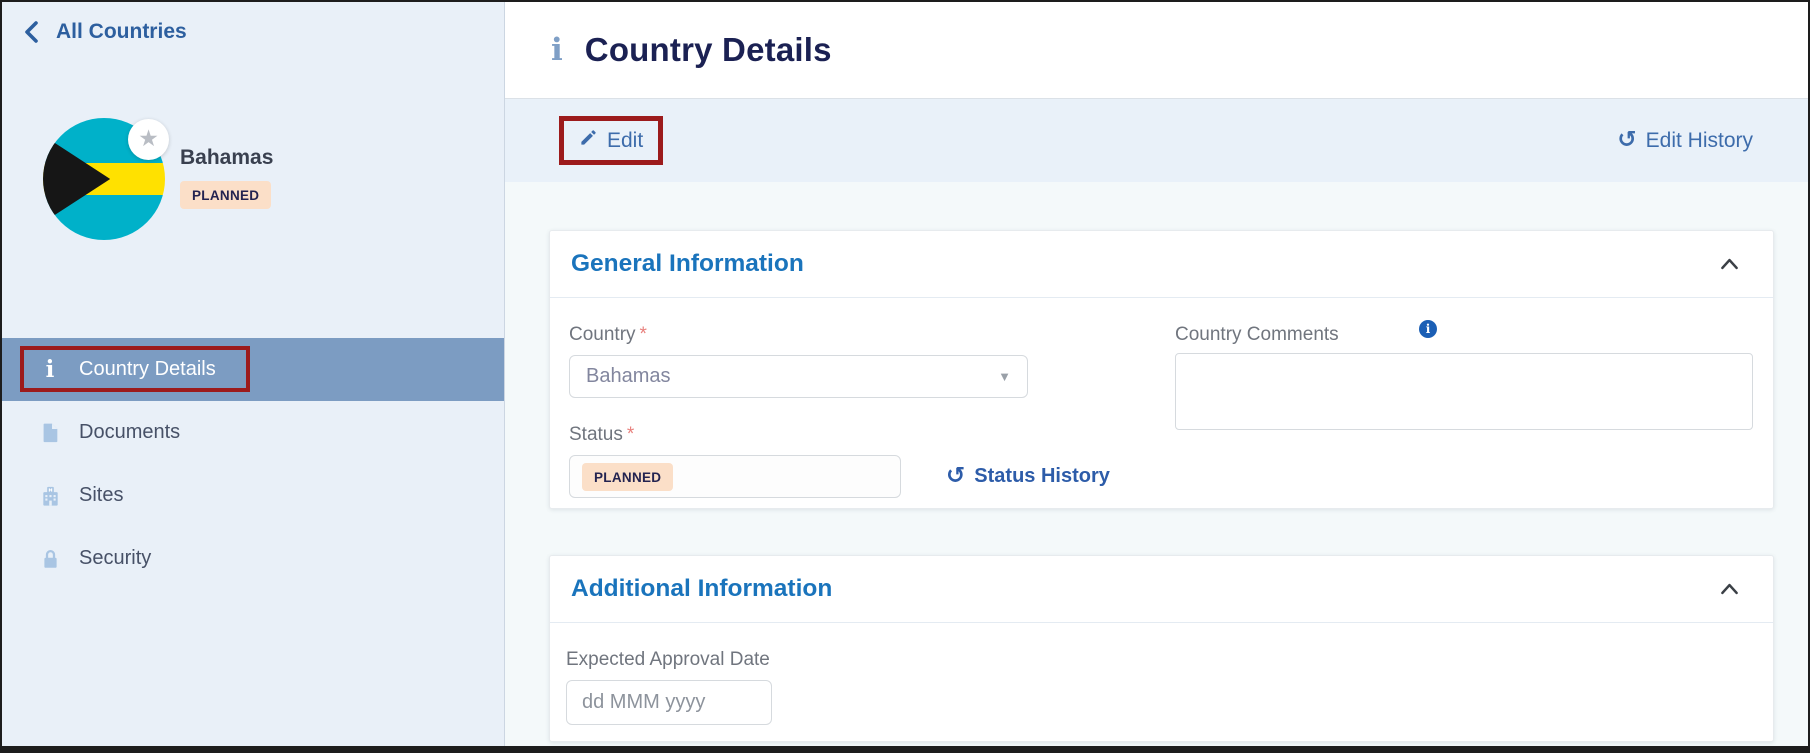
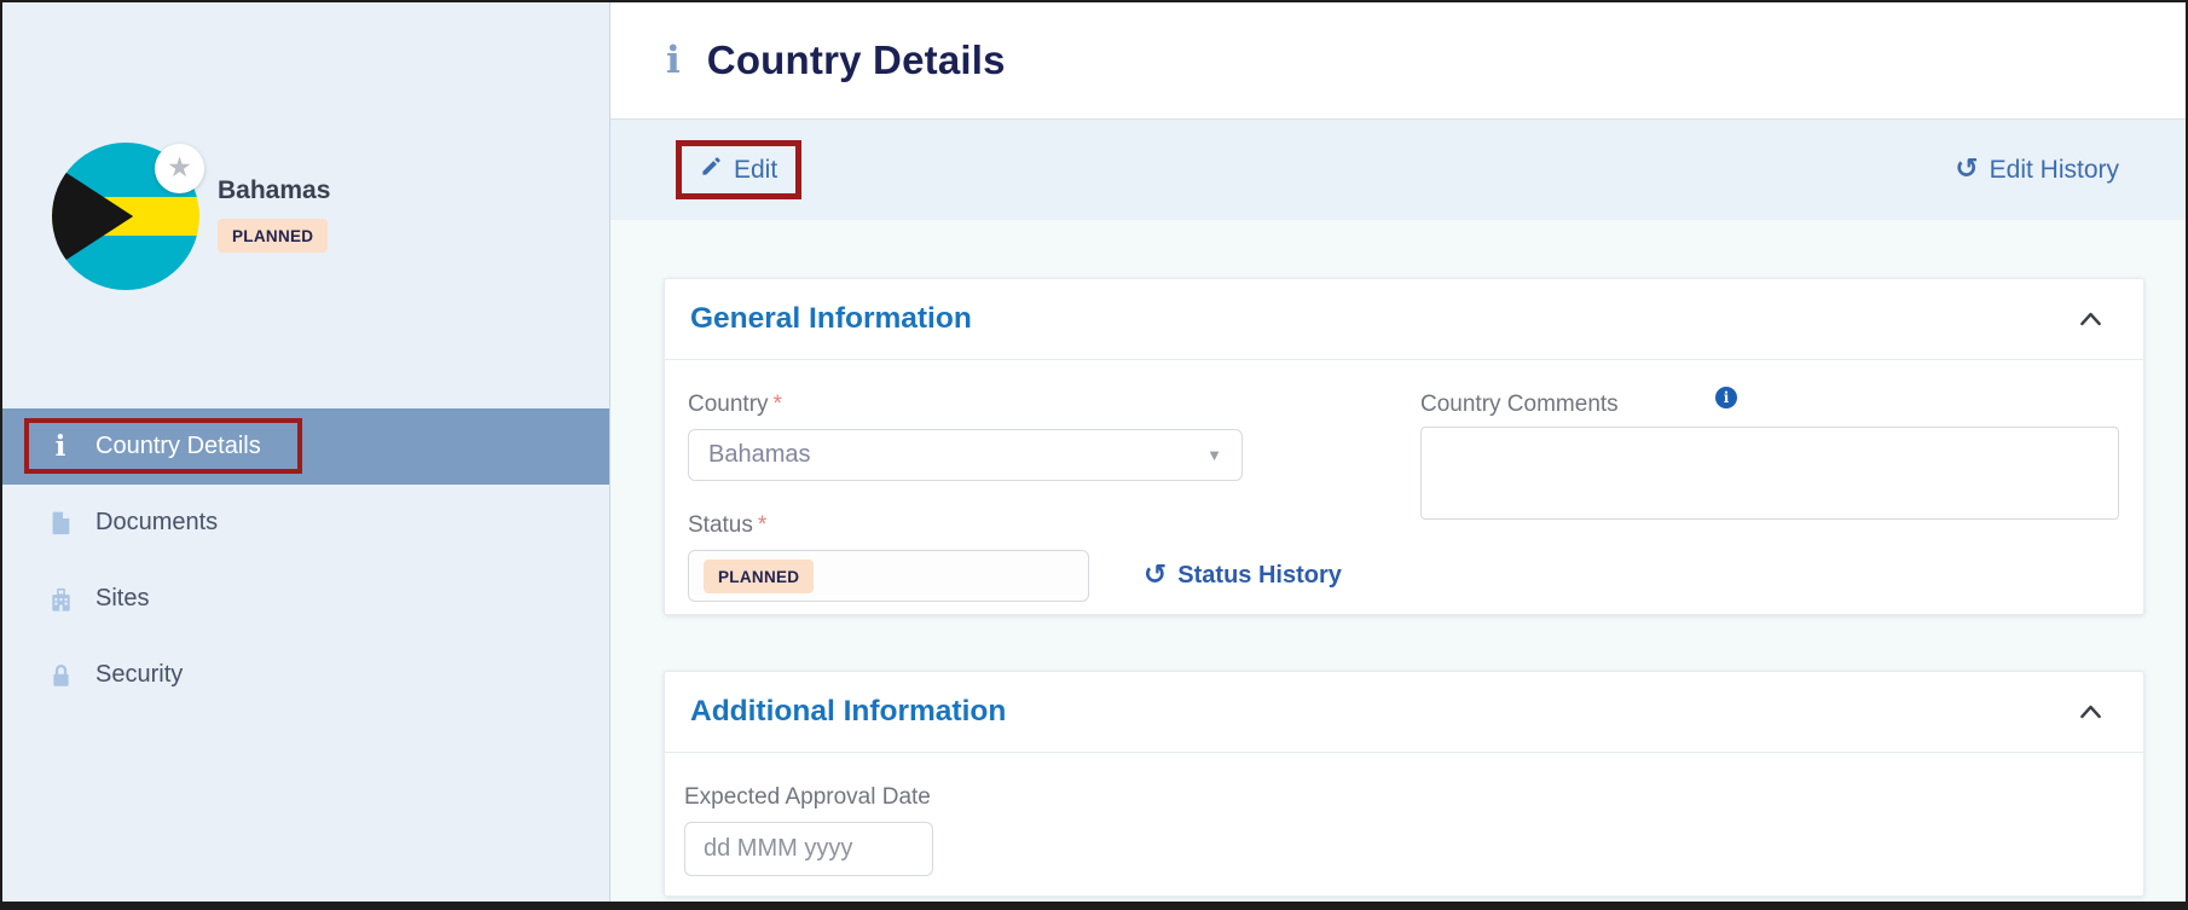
- All Countries
  ★
  Bahamas
  PLANNED
  i
  Country Details
  Documents
  Sites
  Security
  i
  Country Details
  Edit
  ↺
  Edit History
  General Information
  Country *
  Bahamas
  ▼
  Status *
  PLANNED
  ↺
  Status History
  Country Comments
  i
  Additional Information
  Expected Approval Date
  dd MMM yyyy
